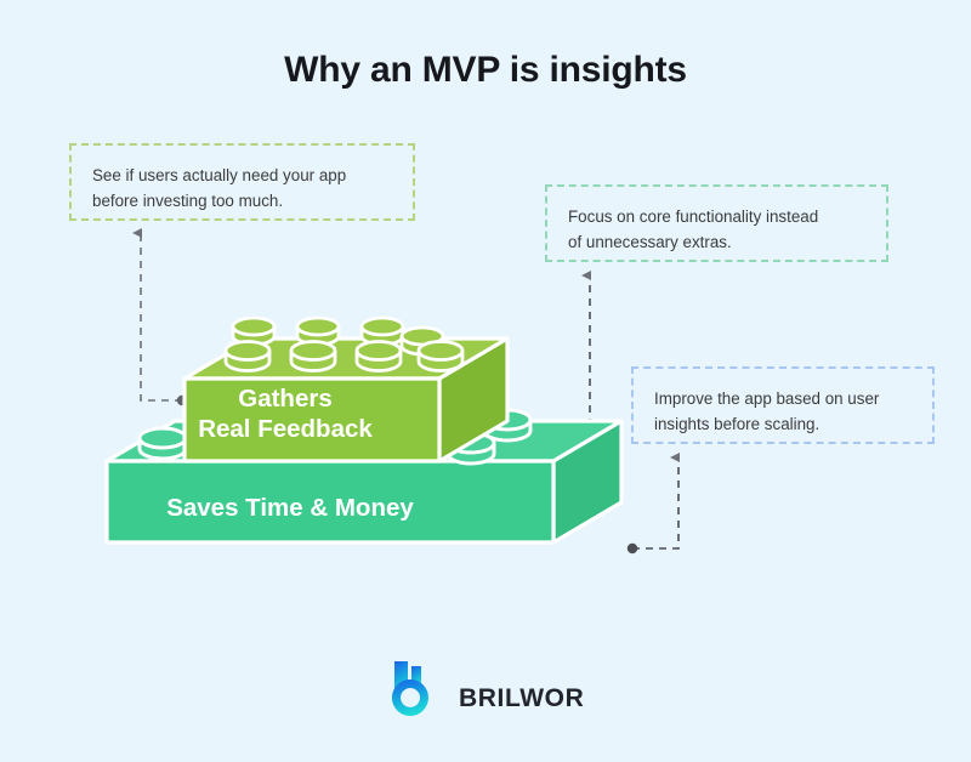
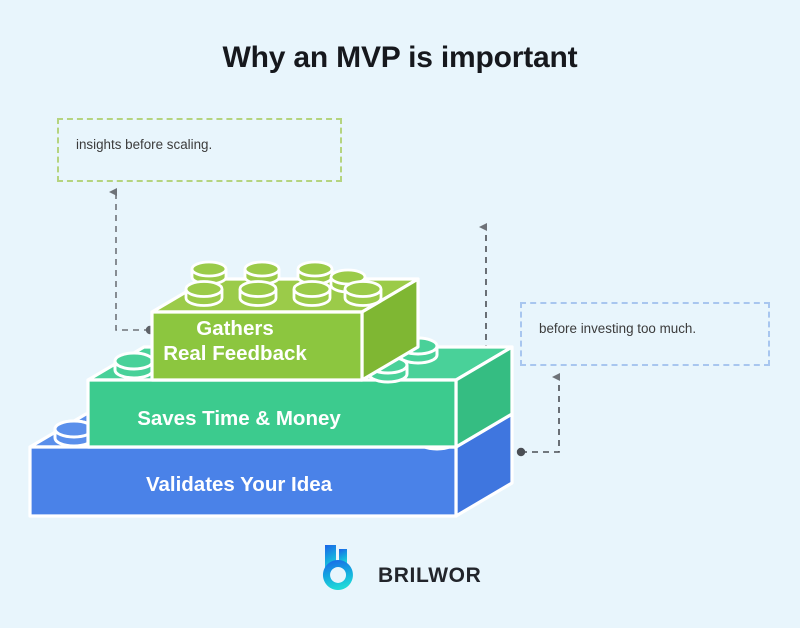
- Why an MVP is insights
+ Why an MVP is important
+ Validates Your Idea
  Saves Time & Money
  Gathers
  Real Feedback
- See if users actually need your app
- before investing too much.
+ insights before scaling.
- Focus on core functionality instead
- of unnecessary extras.
- Improve the app based on user
- insights before scaling.
+ before investing too much.
  BRILWOR
